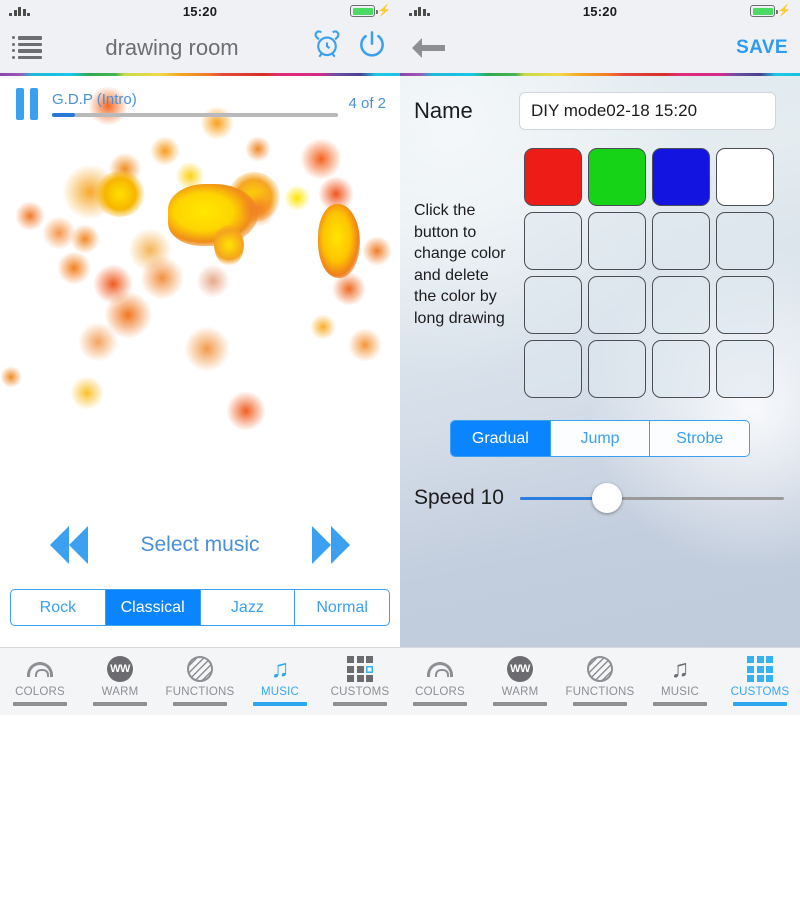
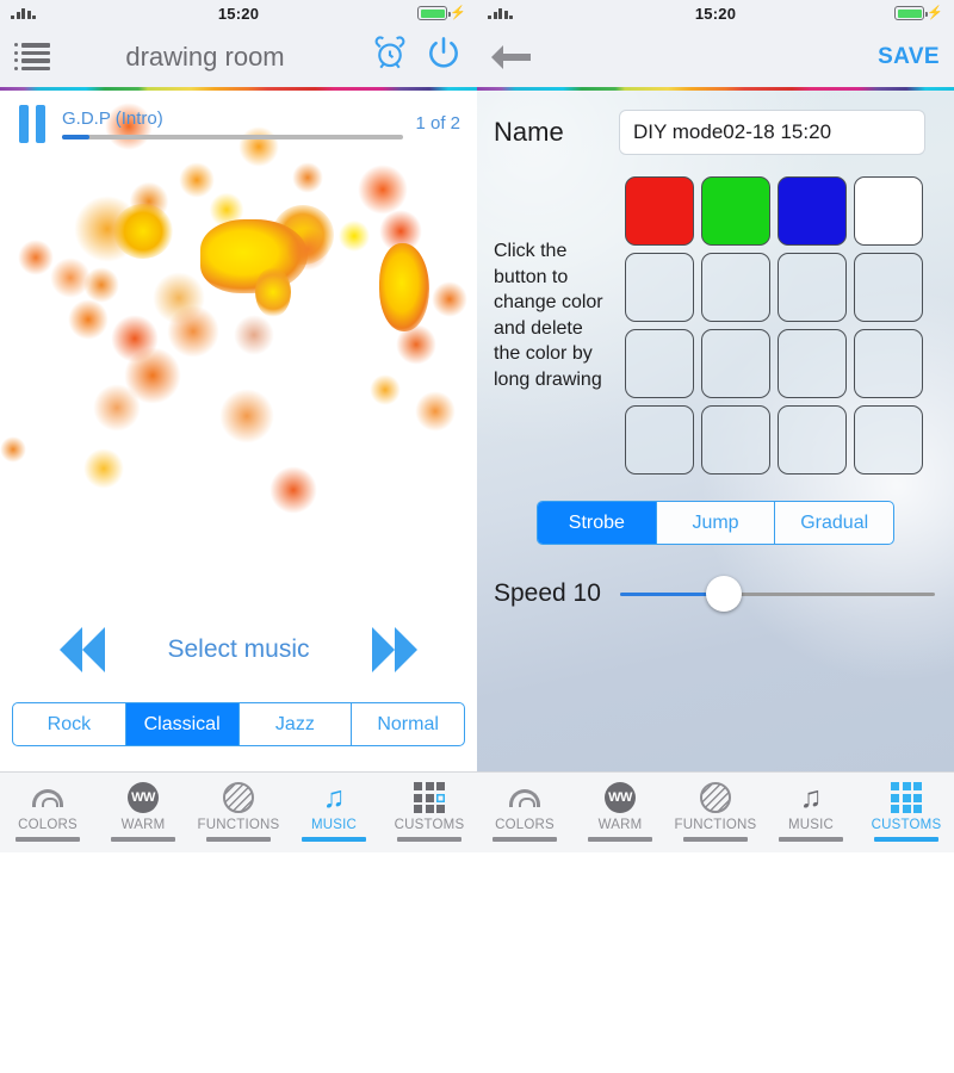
  15:20
  ⚡
  drawing room
  G.D.P (Intro)
- 4 of 2
+ 1 of 2
  Select music
  Rock
  Classical
  Jazz
  Normal
  COLORS
  WW
  WARM
  FUNCTIONS
  ♫
  MUSIC
  CUSTOMS
  15:20
  ⚡
  SAVE
  Name
  DIY mode02-18 15:20
  Click the button to change color and delete the color by long drawing
- Gradual
+ Strobe
  Jump
- Strobe
+ Gradual
  Speed 10
  COLORS
  WW
  WARM
  FUNCTIONS
  ♫
  MUSIC
  CUSTOMS
